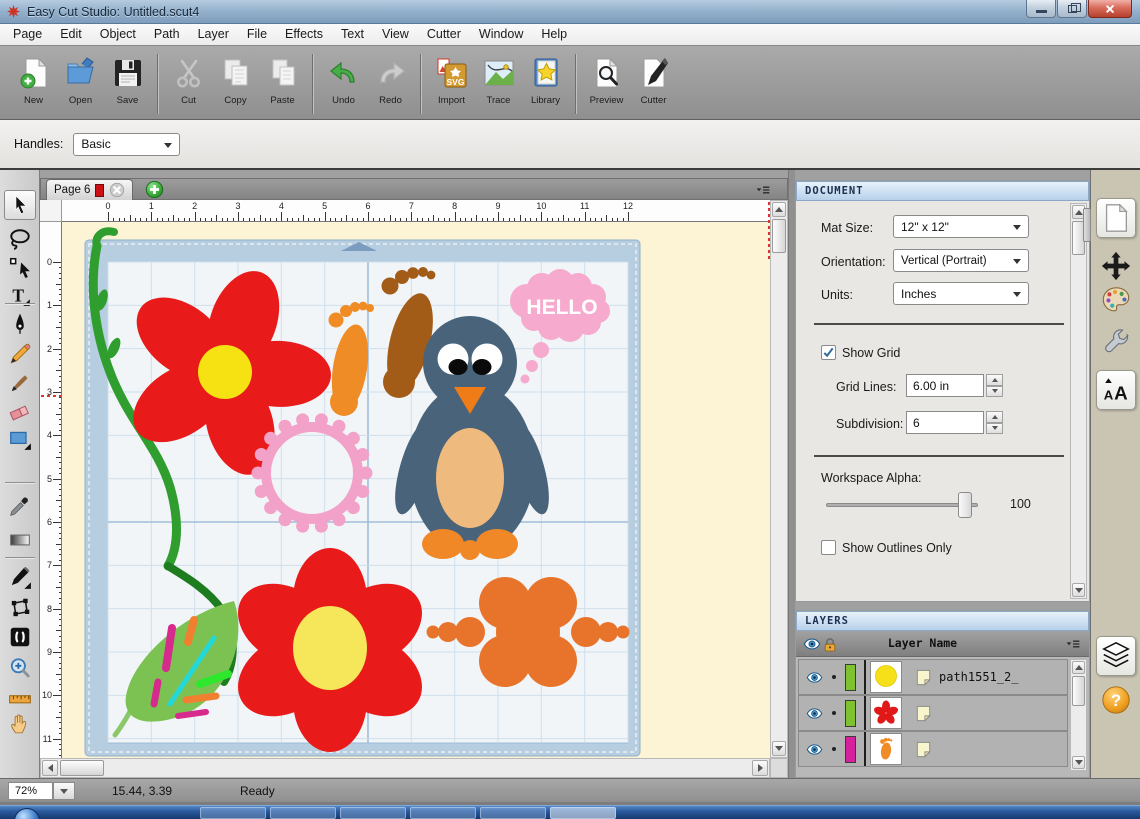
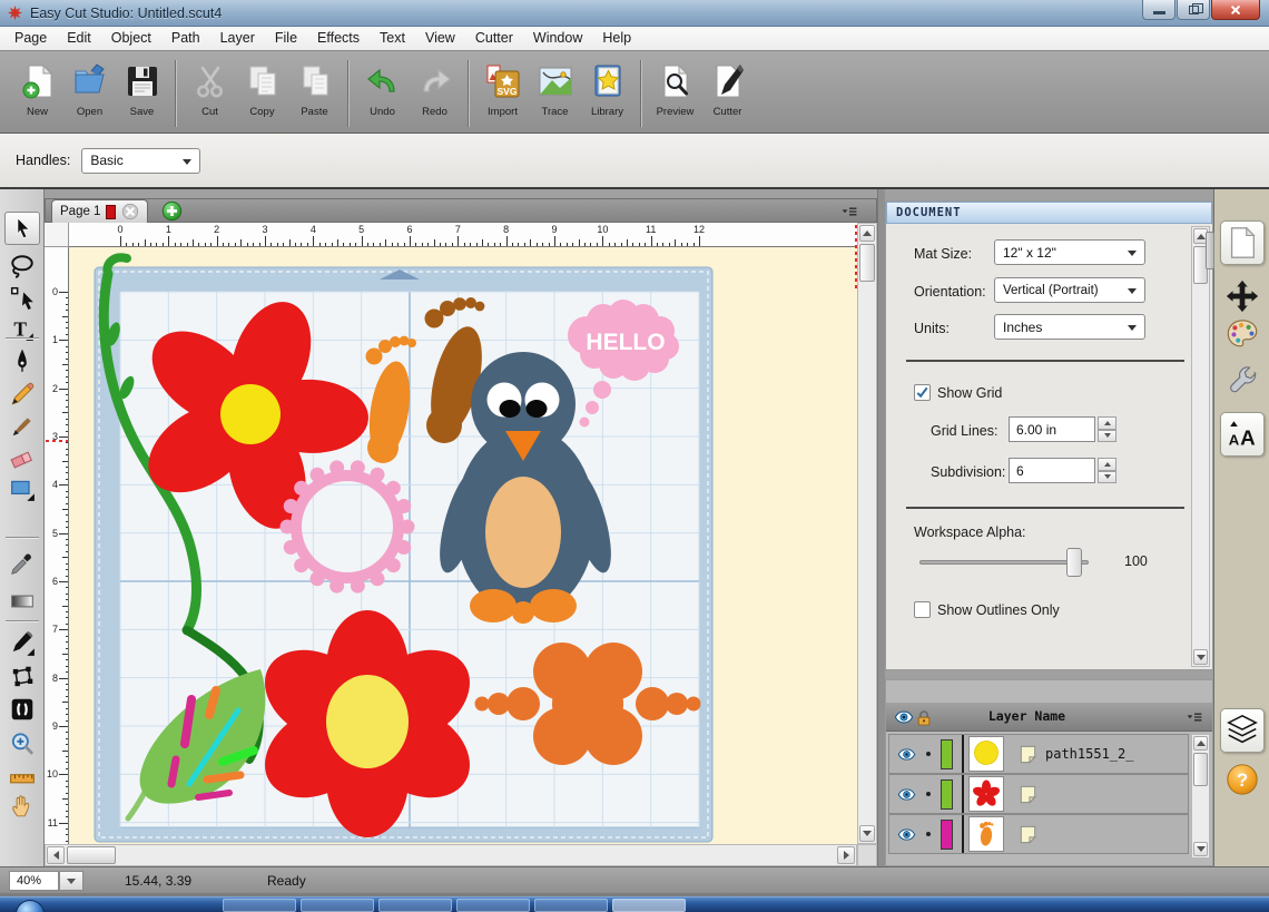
  Easy Cut Studio: Untitled.scut4
  Page
  Edit
  Object
  Path
  Layer
  File
  Effects
  Text
  View
  Cutter
  Window
  Help
  New
  Open
  Save
  Cut
  Copy
  Paste
  Undo
  Redo
  SVG
  Import
  Trace
  Library
  Preview
  Cutter
  Handles:
  Basic
  T
- Page 6
+ Page 1
  0
  1
  2
  3
  4
  5
  6
  7
  8
  9
  10
  11
  12
  0
  1
  2
  3
  4
  5
  6
  7
  8
  9
  10
  11
  HELLO
  DOCUMENT
  Mat Size:
  12" x 12"
  Orientation:
  Vertical (Portrait)
  Units:
  Inches
  Show Grid
  Grid Lines:
  6.00 in
  Subdivision:
  6
  Workspace Alpha:
  100
  Show Outlines Only
- LAYERS
  Layer Name
  path1551_2_
  A
  A
  ?
- 72%
+ 40%
  15.44, 3.39
  Ready
